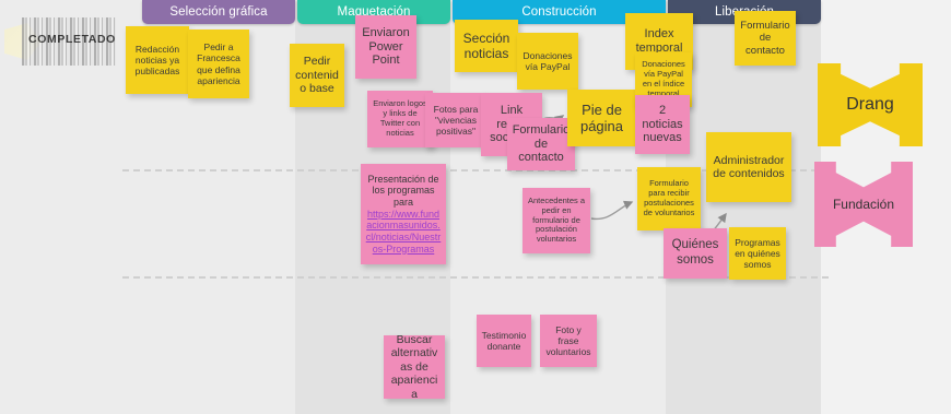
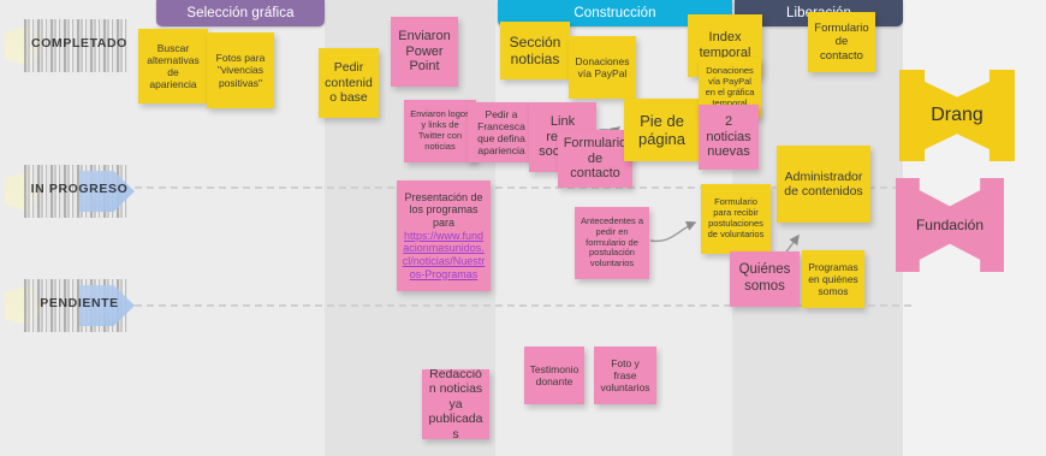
  Selección gráfica
- Maquetación
  Construcción
  COMPLETADO
+ IN PROGRESO
+ PENDIENTE
- Redacción noticias ya publicadas
+ Buscar alternativas de apariencia
- Pedir a Francesca que defina apariencia
+ Fotos para "vivencias positivas"
  Pedir contenido base
  Enviaron Power Point
  Enviaron logo y links de Twitter con noticias
- Fotos para "vivencias positivas"
+ Pedir a Francesca que defina apariencia
  Sección noticias
  Donaciones vía PayPal
  Formulari de contacto
  Pie de página
  Index temporal
- Donaciones vía PayPal en el índice temporal
+ Donaciones vía PayPal en el gráfica temporal
  2 noticias nuevas
  Formulario de contacto
  Administrador de contenidos
  Antecedentes a pedir en formulario de postulación voluntarios
  Formulario para recibir postulaciones de voluntarios
  Quiénes somos
  Programas en quiénes somos
  Presentación de los programas para
  https://www.fundacionmasunidos.cl/noticias/Nuestros-Programas
- Buscar alternativas de apariencia
+ Redacción noticias ya publicadas
  Testimonio donante
  Foto y frase voluntarios
  Drang
  Fundación
